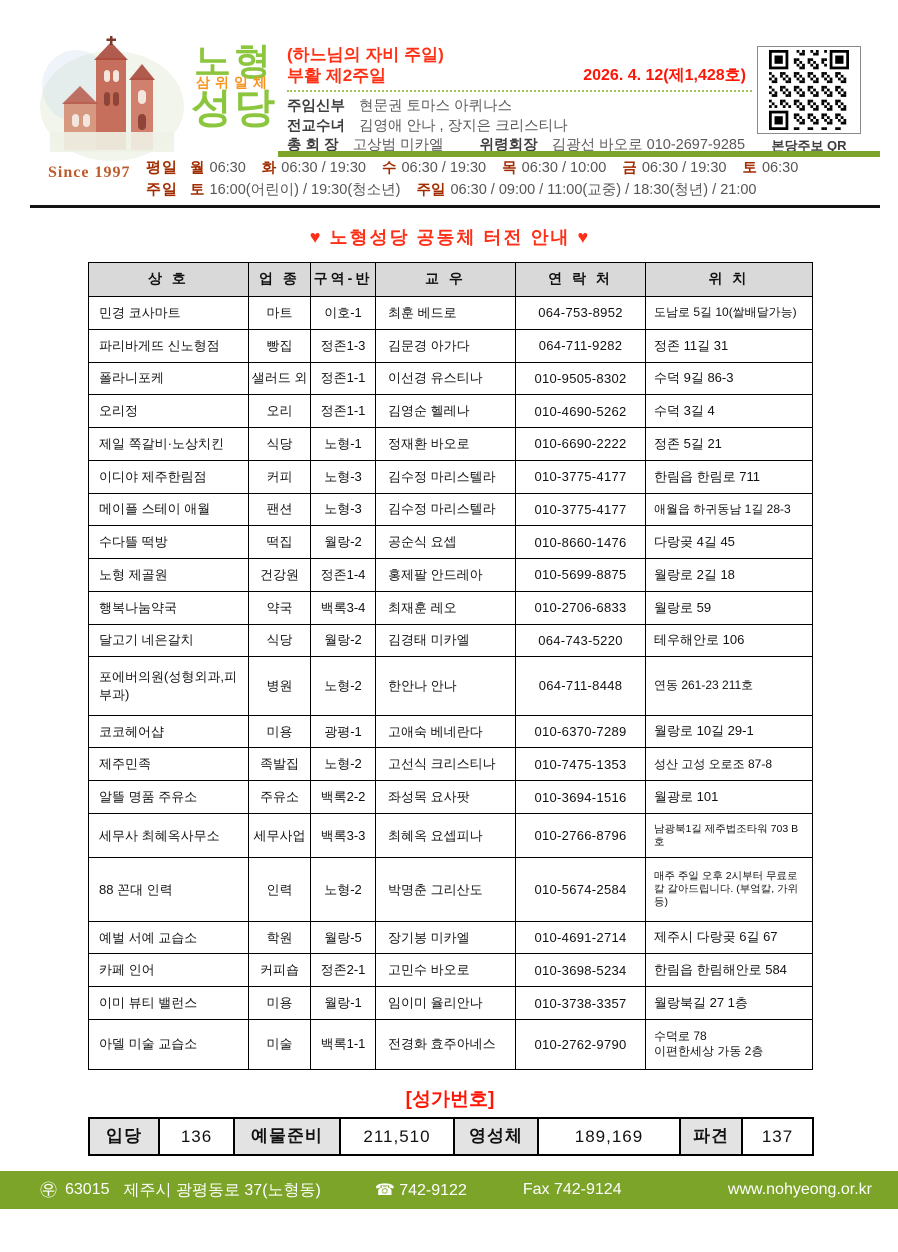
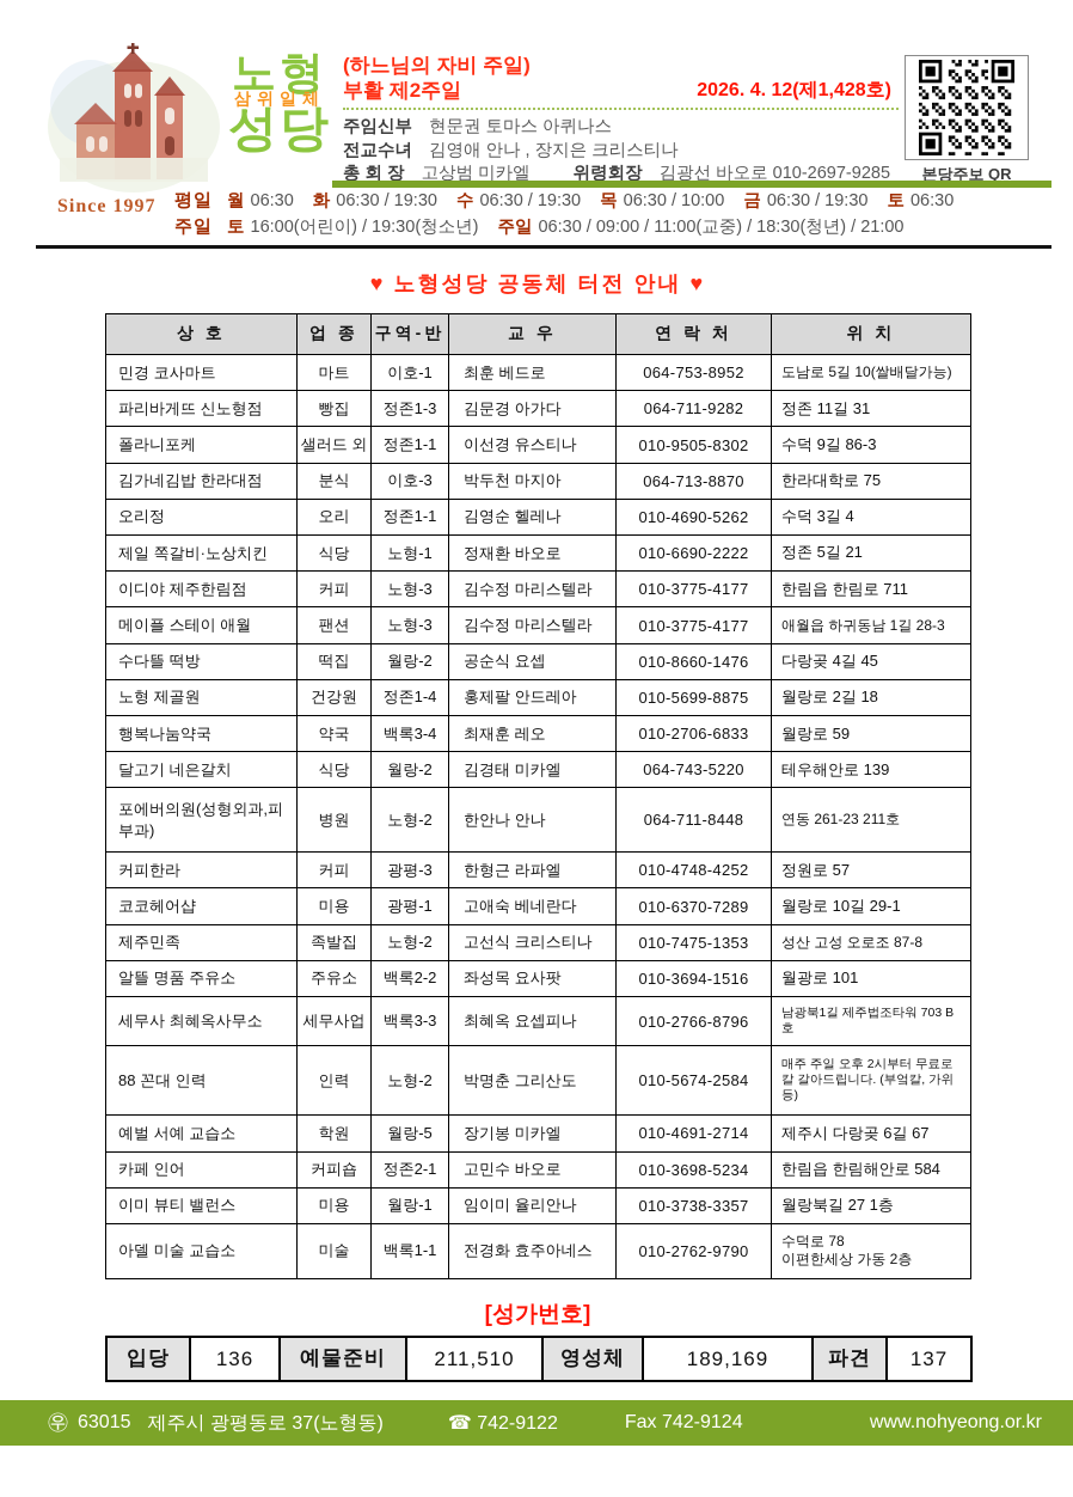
  Since 1997
  노형
  삼위일체
  성당
  (하느님의 자비 주일)
  부활 제2주일
  2026. 4. 12(제1,428호)
  주임신부
  현문권 토마스 아퀴나스
  전교수녀
  김영애 안나 , 장지은 크리스티나
  총 회 장
  고상범 미카엘
  위령회장
  김광선 바오로 010-2697-9285
  본당주보 QR
  평일
  월 06:30
  화 06:30 / 19:30
  수 06:30 / 19:30
  목 06:30 / 10:00
  금 06:30 / 19:30
  토 06:30
  주일
  토 16:00(어린이) / 19:30(청소년)
  주일 06:30 / 09:00 / 11:00(교중) / 18:30(청년) / 21:00
  ♥ 노형성당 공동체 터전 안내 ♥
  상 호	업 종	구역-반	교 우	연 락 처	위 치
  민경 코사마트	마트	이호-1	최훈 베드로	064-753-8952	도남로 5길 10(쌀배달가능)
  파리바게뜨 신노형점	빵집	정존1-3	김문경 아가다	064-711-9282	정존 11길 31
  폴라니포케	샐러드 외	정존1-1	이선경 유스티나	010-9505-8302	수덕 9길 86-3
+ 김가네김밥 한라대점	분식	이호-3	박두천 마지아	064-713-8870	한라대학로 75
  오리정	오리	정존1-1	김영순 헬레나	010-4690-5262	수덕 3길 4
  제일 쪽갈비·노상치킨	식당	노형-1	정재환 바오로	010-6690-2222	정존 5길 21
  이디야 제주한림점	커피	노형-3	김수정 마리스텔라	010-3775-4177	한림읍 한림로 711
  메이플 스테이 애월	팬션	노형-3	김수정 마리스텔라	010-3775-4177	애월읍 하귀동남 1길 28-3
  수다뜰 떡방	떡집	월랑-2	공순식 요셉	010-8660-1476	다랑곶 4길 45
  노형 제골원	건강원	정존1-4	홍제팔 안드레아	010-5699-8875	월랑로 2길 18
  행복나눔약국	약국	백록3-4	최재훈 레오	010-2706-6833	월랑로 59
- 달고기 네은갈치	식당	월랑-2	김경태 미카엘	064-743-5220	테우해안로 106
+ 달고기 네은갈치	식당	월랑-2	김경태 미카엘	064-743-5220	테우해안로 139
  포에버의원(성형외과,피부과)	병원	노형-2	한안나 안나	064-711-8448	연동 261-23 211호
+ 커피한라	커피	광평-3	한형근 라파엘	010-4748-4252	정원로 57
  코코헤어샵	미용	광평-1	고애숙 베네란다	010-6370-7289	월랑로 10길 29-1
  제주민족	족발집	노형-2	고선식 크리스티나	010-7475-1353	성산 고성 오로조 87-8
  알뜰 명품 주유소	주유소	백록2-2	좌성목 요사팟	010-3694-1516	월광로 101
  세무사 최혜옥사무소	세무사업	백록3-3	최혜옥 요셉피나	010-2766-8796	남광북1길 제주법조타워 703 B호
  88 꼰대 인력	인력	노형-2	박명춘 그리산도	010-5674-2584	매주 주일 오후 2시부터 무료로 칼 갈아드립니다. (부엌칼, 가위 등)
  예벌 서예 교습소	학원	월랑-5	장기봉 미카엘	010-4691-2714	제주시 다랑곶 6길 67
  카페 인어	커피숍	정존2-1	고민수 바오로	010-3698-5234	한림읍 한림해안로 584
  이미 뷰티 밸런스	미용	월랑-1	임이미 율리안나	010-3738-3357	월랑북길 27 1층
  아델 미술 교습소	미술	백록1-1	전경화 효주아네스	010-2762-9790	수덕로 78 이편한세상 가동 2층
  [성가번호]
  입당	136	예물준비	211,510	영성체	189,169	파견	137
  ㉾
  63015
  제주시 광평동로 37(노형동)
  ☎ 742-9122
  Fax 742-9124
  www.nohyeong.or.kr
